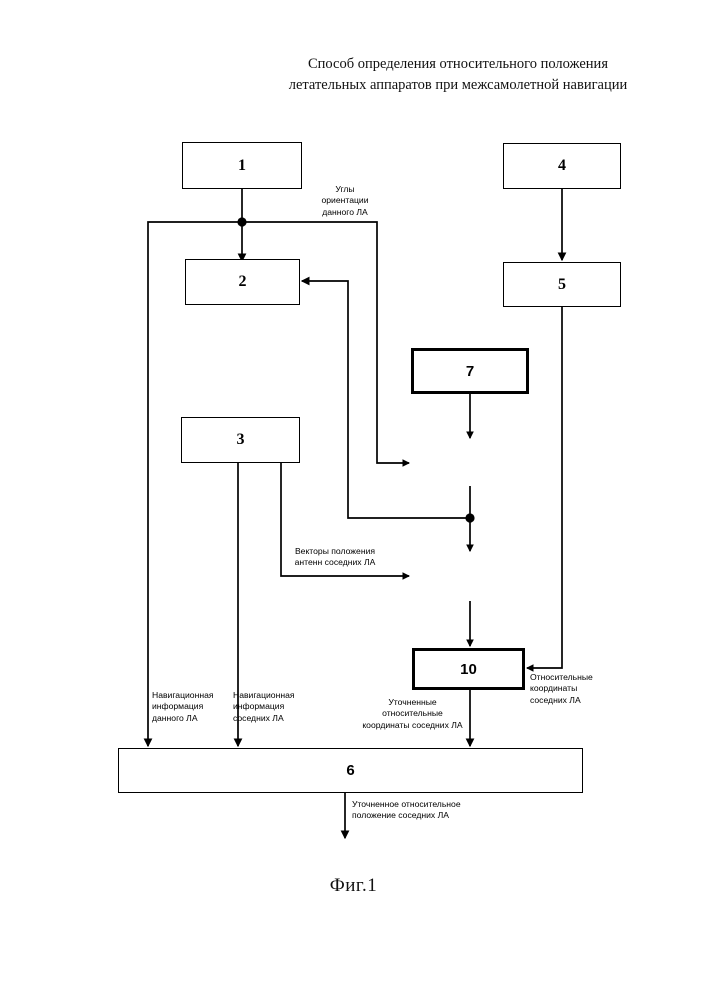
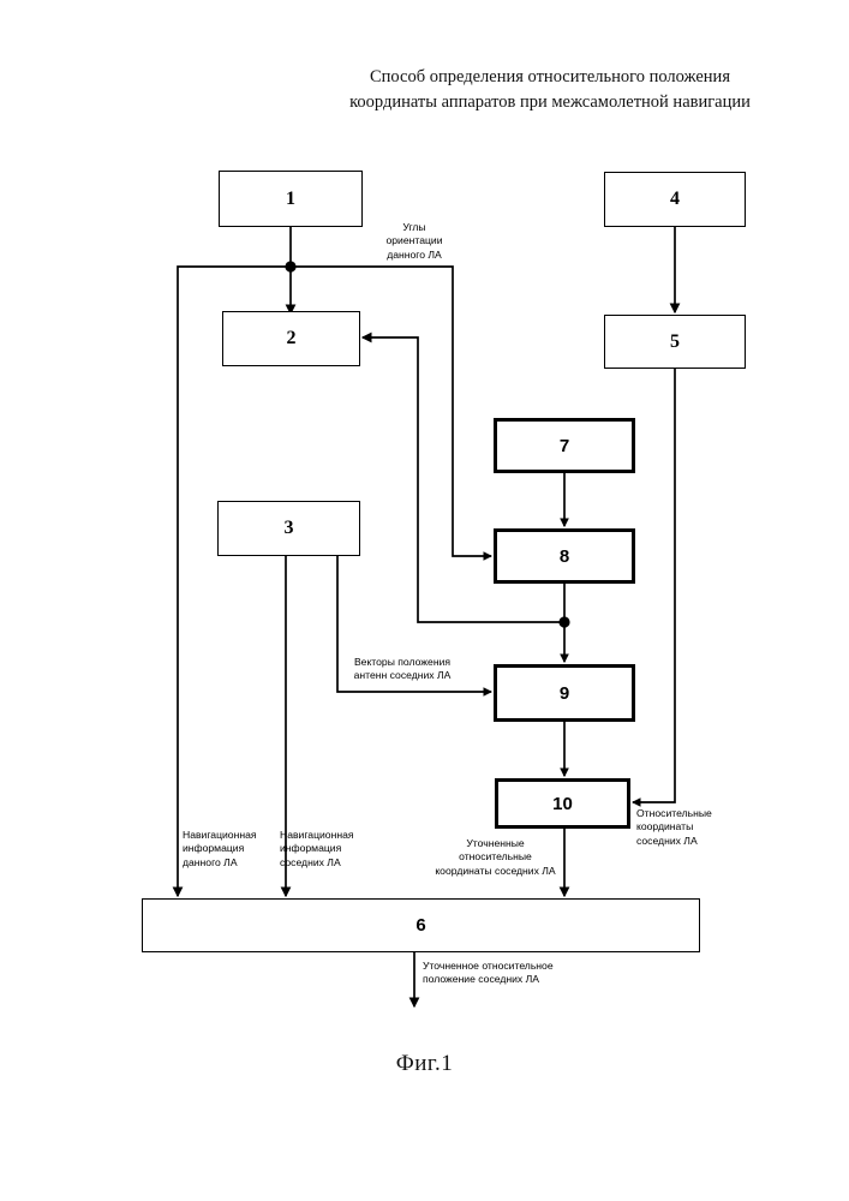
  Способ определения относительного положения
- летательных аппаратов при межсамолетной навигации
+ координаты аппаратов при межсамолетной навигации
  1
  2
  3
  4
  5
  6
  7
+ 8
+ 9
  10
  Углы
  ориентации
  данного ЛА
  Векторы положения
  антенн соседних ЛА
  Навигационная
  информация
  данного ЛА
  Навигационная
  информация
  соседних ЛА
  Уточненные
  относительные
  координаты соседних ЛА
  Относительные
  координаты
  соседних ЛА
  Уточненное относительное
  положение соседних ЛА
  Фиг.1
